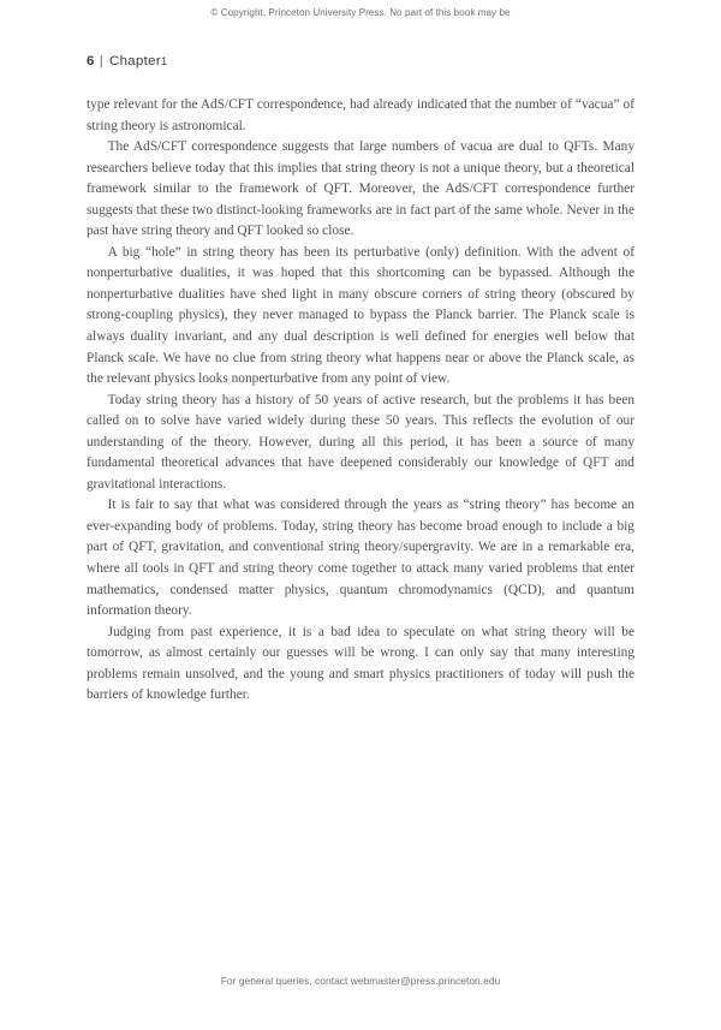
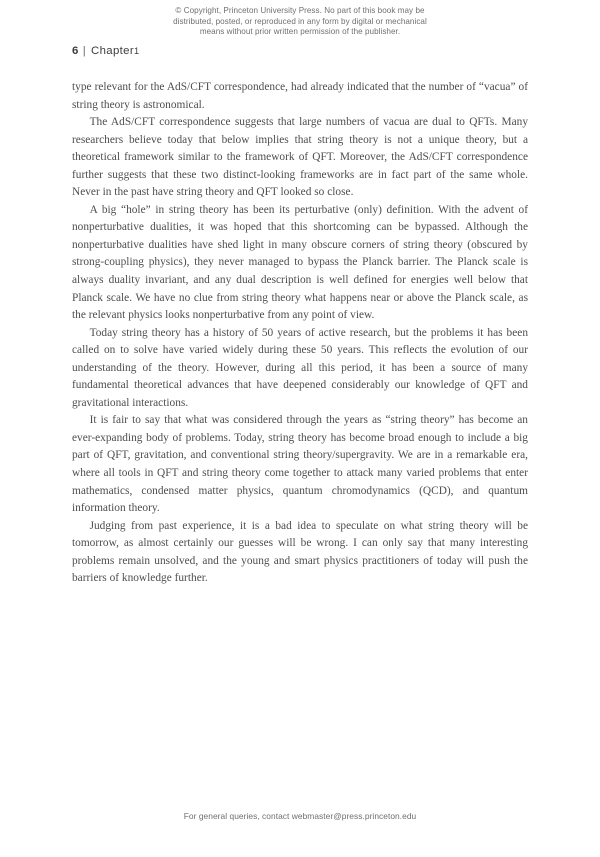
  © Copyright, Princeton University Press. No part of this book may be
+ distributed, posted, or reproduced in any form by digital or mechanical
+ means without prior written permission of the publisher.
  6 | Chapter1
  type relevant for the AdS/CFT correspondence, had already indicated that the number of “vacua” of string theory is astronomical.
- The AdS/CFT correspondence suggests that large numbers of vacua are dual to QFTs. Many researchers believe today that this implies that string theory is not a unique theory, but a theoretical framework similar to the framework of QFT. Moreover, the AdS/CFT correspondence further suggests that these two distinct-looking frameworks are in fact part of the same whole. Never in the past have string theory and QFT looked so close.
+ The AdS/CFT correspondence suggests that large numbers of vacua are dual to QFTs. Many researchers believe today that below implies that string theory is not a unique theory, but a theoretical framework similar to the framework of QFT. Moreover, the AdS/CFT correspondence further suggests that these two distinct-looking frameworks are in fact part of the same whole. Never in the past have string theory and QFT looked so close.
  A big “hole” in string theory has been its perturbative (only) definition. With the advent of nonperturbative dualities, it was hoped that this shortcoming can be bypassed. Although the nonperturbative dualities have shed light in many obscure corners of string theory (obscured by strong-coupling physics), they never managed to bypass the Planck barrier. The Planck scale is always duality invariant, and any dual description is well defined for energies well below that Planck scale. We have no clue from string theory what happens near or above the Planck scale, as the relevant physics looks nonperturbative from any point of view.
  Today string theory has a history of 50 years of active research, but the problems it has been called on to solve have varied widely during these 50 years. This reflects the evolution of our understanding of the theory. However, during all this period, it has been a source of many fundamental theoretical advances that have deepened considerably our knowledge of QFT and gravitational interactions.
  It is fair to say that what was considered through the years as “string theory” has become an ever-expanding body of problems. Today, string theory has become broad enough to include a big part of QFT, gravitation, and conventional string theory/supergravity. We are in a remarkable era, where all tools in QFT and string theory come together to attack many varied problems that enter mathematics, condensed matter physics, quantum chromodynamics (QCD), and quantum information theory.
  Judging from past experience, it is a bad idea to speculate on what string theory will be tomorrow, as almost certainly our guesses will be wrong. I can only say that many interesting problems remain unsolved, and the young and smart physics practitioners of today will push the barriers of knowledge further.
  For general queries, contact webmaster@press.princeton.edu
